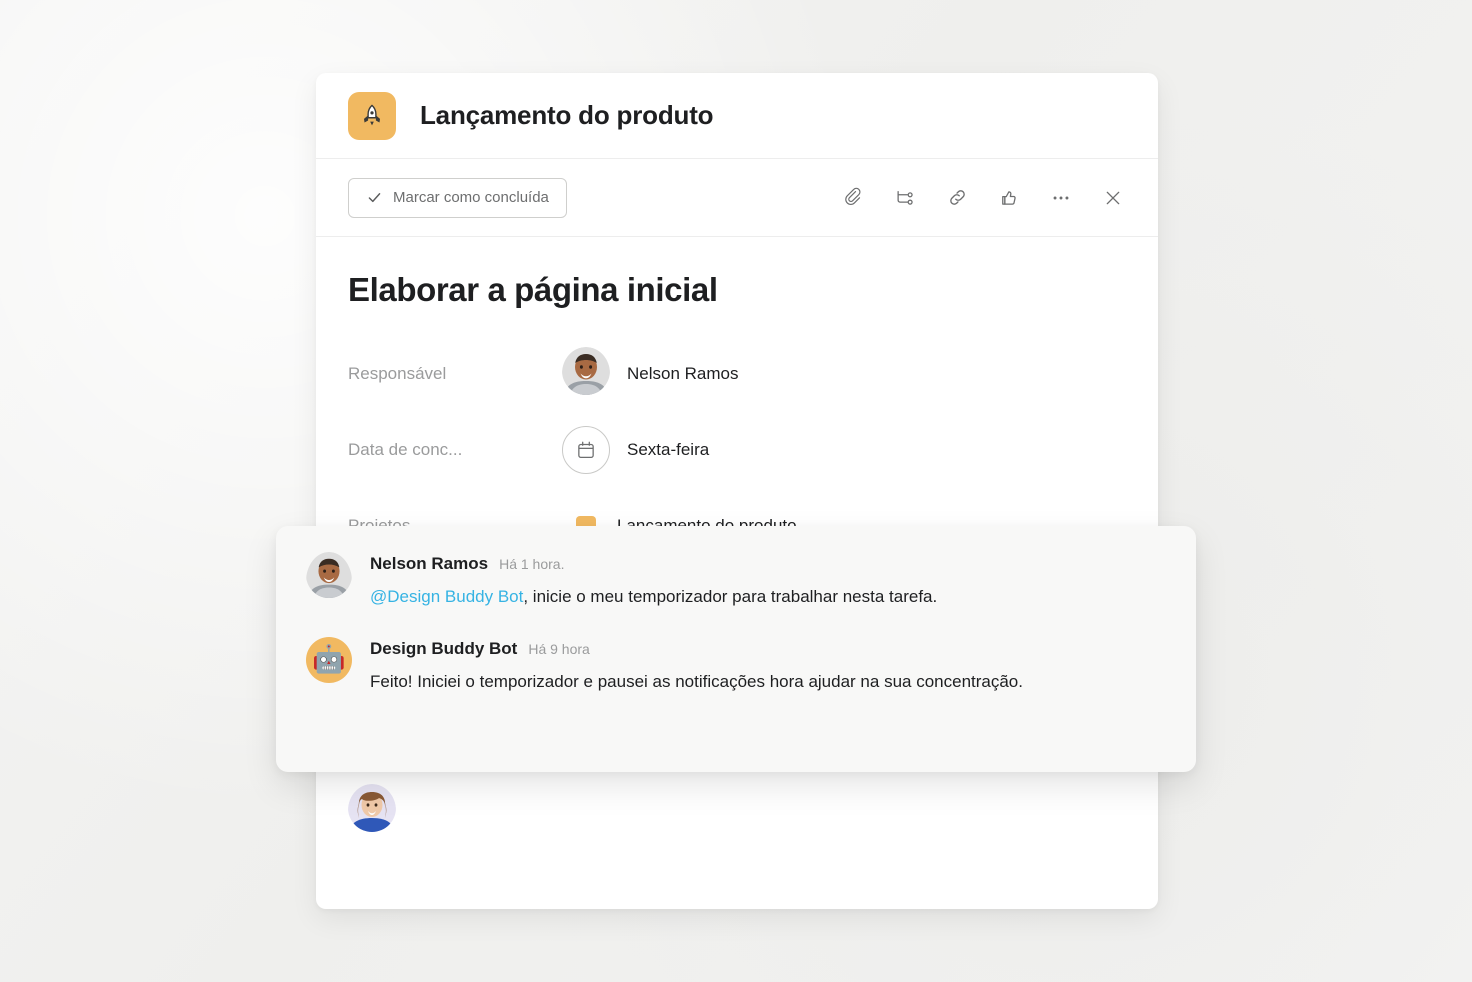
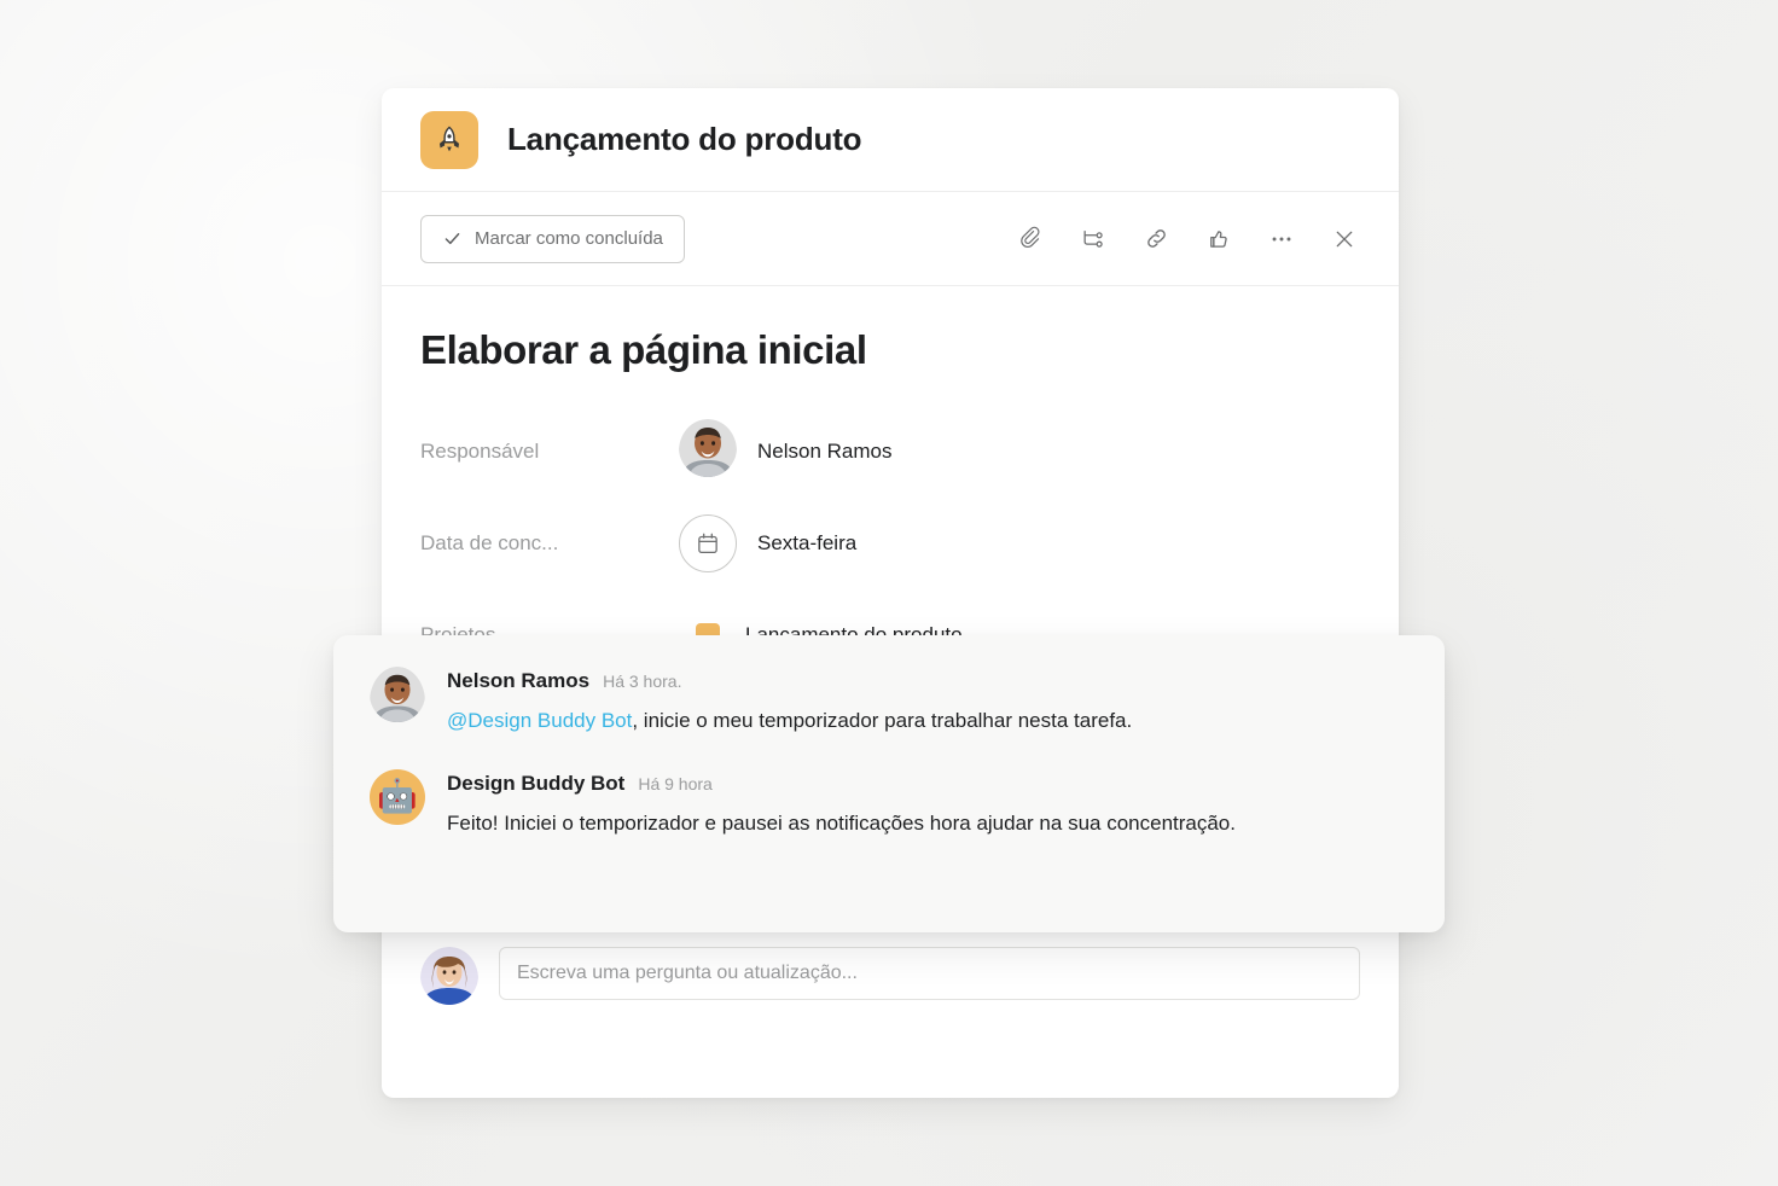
  Lançamento do produto
  Marcar como concluída
  Elaborar a página inicial
  Responsável
  Nelson Ramos
  Data de conc...
  Sexta-feira
+ Escreva uma pergunta ou atualização...
  Nelson Ramos
- Há 1 hora.
+ Há 3 hora.
  @Design Buddy Bot, inicie o meu temporizador para trabalhar nesta tarefa.
  🤖
  Design Buddy Bot
  Há 9 hora
  Feito! Iniciei o temporizador e pausei as notificações hora ajudar na sua concentração.
